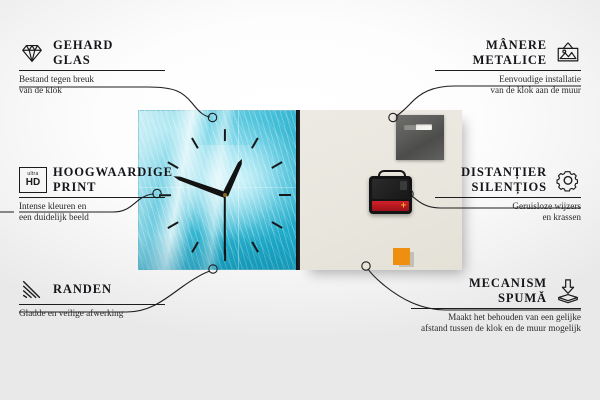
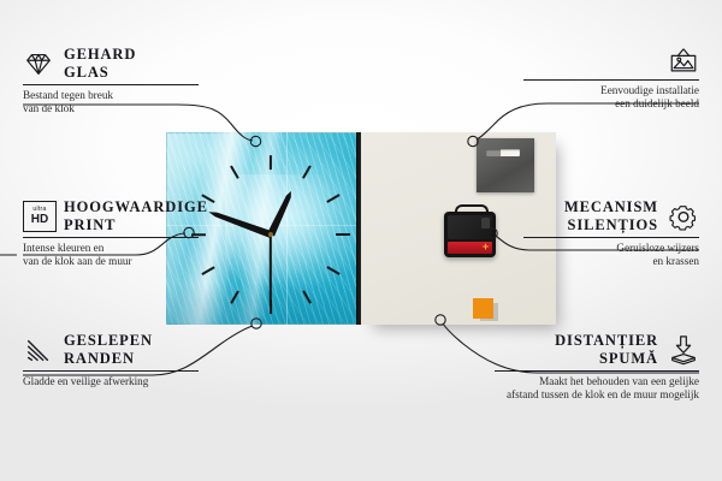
  +
  GEHARD
  GLAS
  Bestand tegen breuk
  van de klok
  HD
  HOOGWAARDIGE
  PRINT
  Intense kleuren en
- een duidelijk beeld
+ van de klok aan de muur
+ GESLEPEN
  RANDEN
  Gladde en veilige afwerking
- MÂNERE
- METALICE
  Eenvoudige installatie
- van de klok aan de muur
+ een duidelijk beeld
- DISTANȚIER
+ MECANISM
  SILENȚIOS
  Geruisloze wijzers
  en krassen
- MECANISM
+ DISTANȚIER
  SPUMĂ
  Maakt het behouden van een gelijke
  afstand tussen de klok en de muur mogelijk
